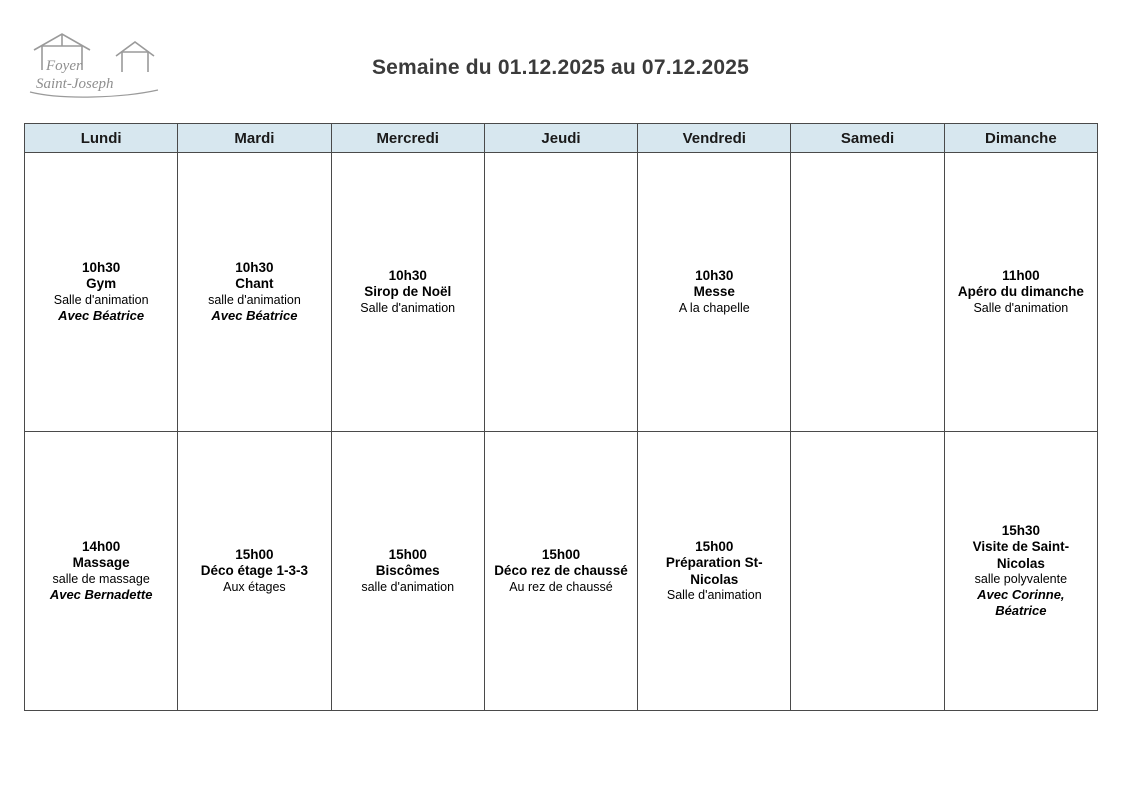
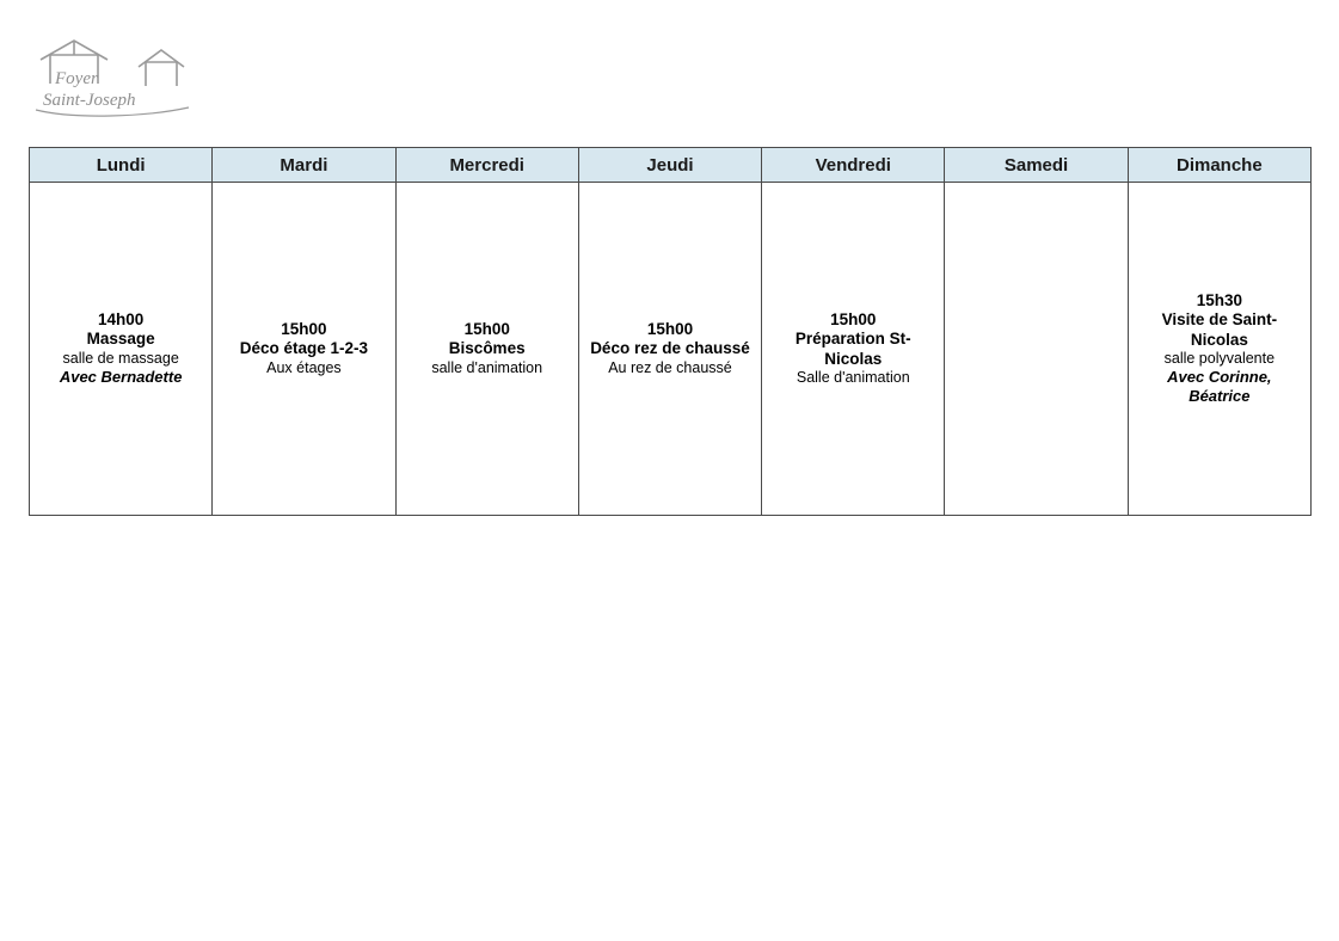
  Foyer
  Saint-Joseph
- Semaine du 01.12.2025 au 07.12.2025
  Lundi	Mardi	Mercredi	Jeudi	Vendredi	Samedi	Dimanche
- 10h30 Gym Salle d'animation Avec Béatrice	10h30 Chant salle d'animation Avec Béatrice	10h30 Sirop de Noël Salle d'animation		10h30 Messe A la chapelle		11h00 Apéro du dimanche Salle d'animation
- 14h00 Massage salle de massage Avec Bernadette	15h00 Déco étage 1-3-3 Aux étages	15h00 Biscômes salle d'animation	15h00 Déco rez de chaussé Au rez de chaussé	15h00 Préparation St-Nicolas Salle d'animation		15h30 Visite de Saint-Nicolas salle polyvalente Avec Corinne, Béatrice
+ 14h00 Massage salle de massage Avec Bernadette	15h00 Déco étage 1-2-3 Aux étages	15h00 Biscômes salle d'animation	15h00 Déco rez de chaussé Au rez de chaussé	15h00 Préparation St-Nicolas Salle d'animation		15h30 Visite de Saint-Nicolas salle polyvalente Avec Corinne, Béatrice
